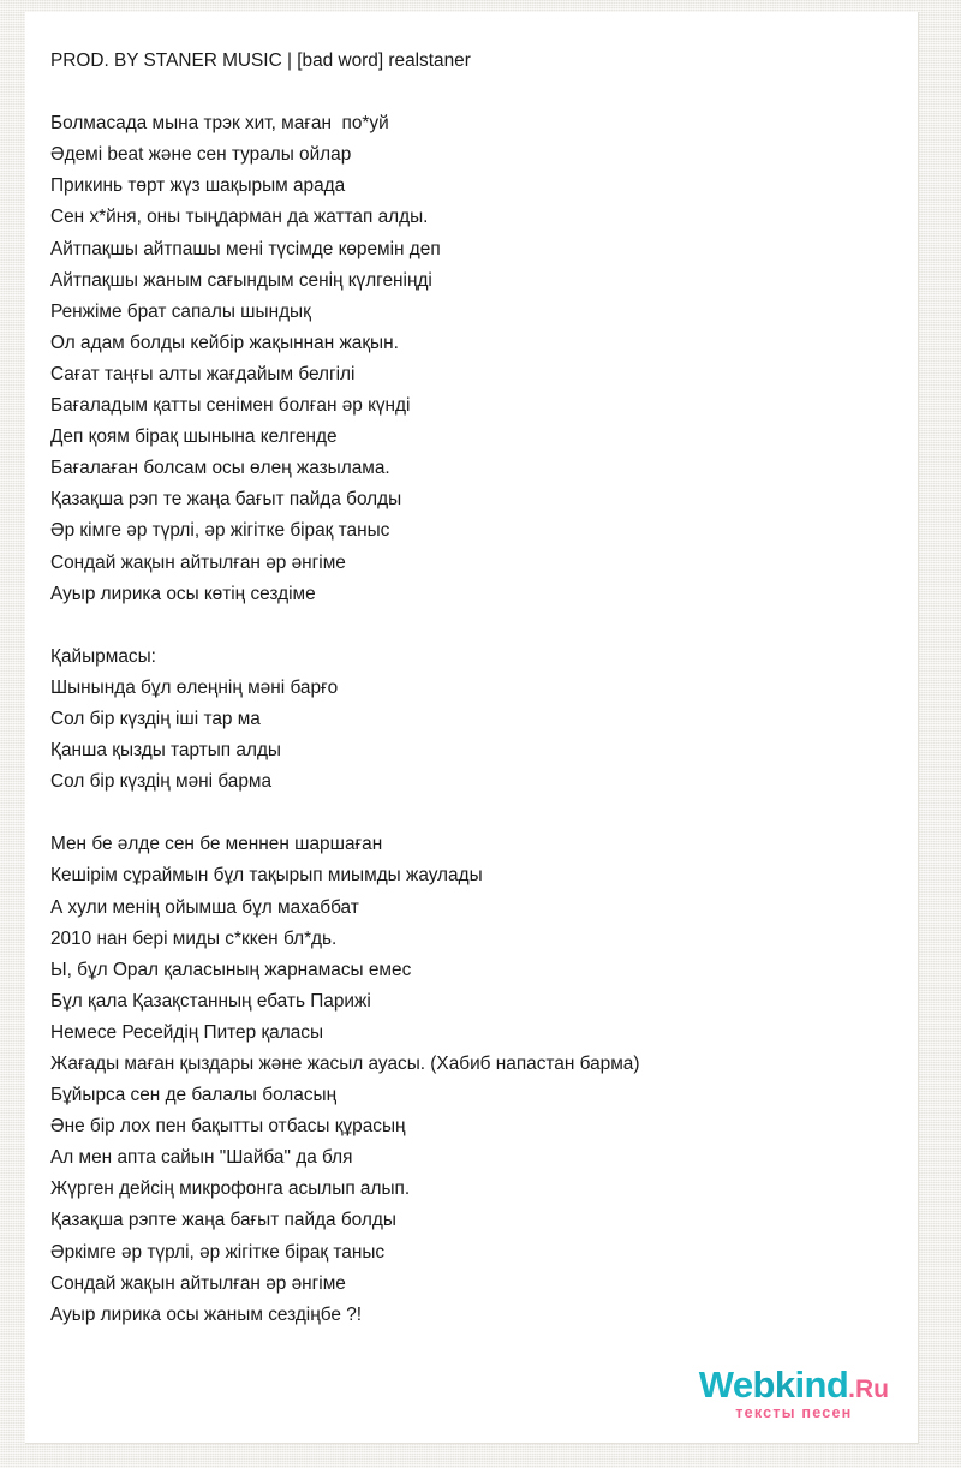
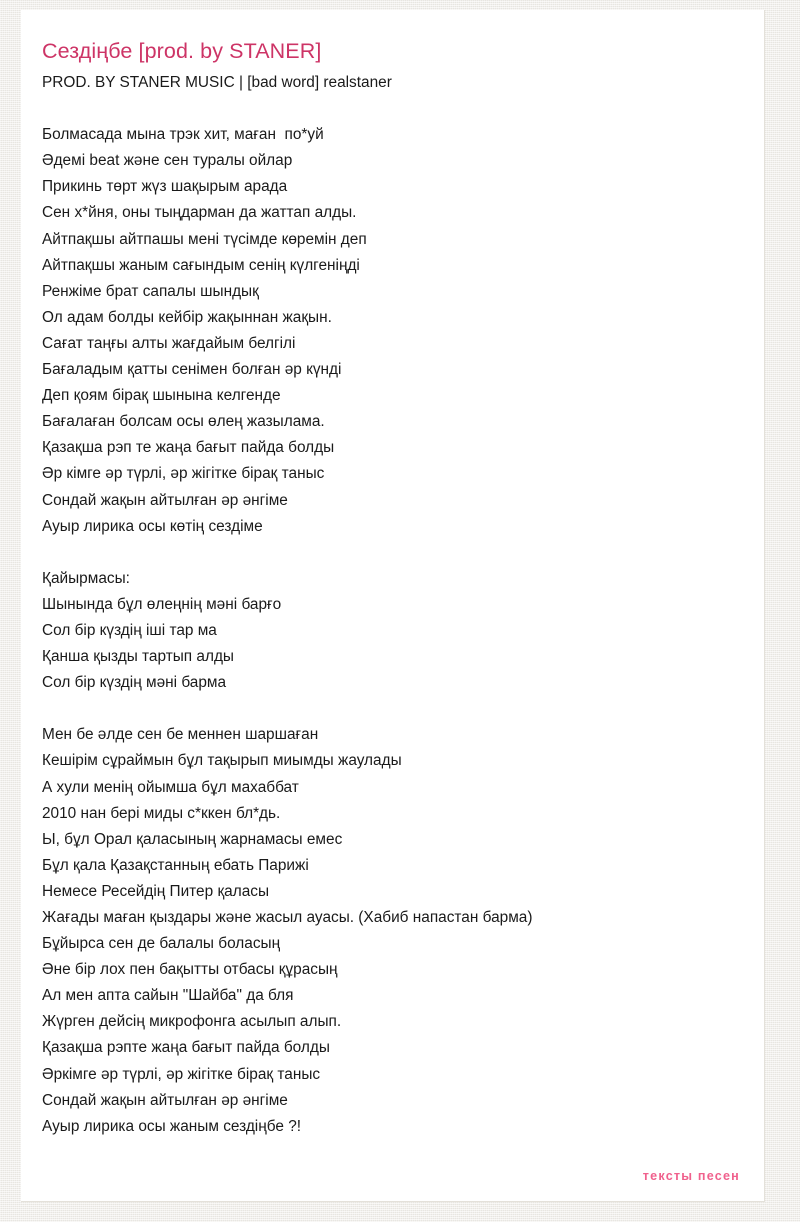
+ Сездіңбе [prod. by STANER]
  PROD. BY STANER MUSIC | [bad word] realstaner
  Болмасада мына трэк хит, маған по*уй
  Әдемі beat және сен туралы ойлар
  Прикинь төрт жүз шақырым арада
  Сен х*йня, оны тыңдарман да жаттап алды.
  Айтпақшы айтпашы мені түсімде көремін деп
  Айтпақшы жаным сағындым сенің күлгеніңді
  Ренжіме брат сапалы шындық
  Ол адам болды кейбір жақыннан жақын.
  Сағат таңғы алты жағдайым белгілі
  Бағаладым қатты сенімен болған әр күнді
  Деп қоям бірақ шынына келгенде
  Бағалаған болсам осы өлең жазылама.
  Қазақша рэп те жаңа бағыт пайда болды
  Әр кімге әр түрлі, әр жігітке бірақ таныс
  Сондай жақын айтылған әр әнгіме
  Ауыр лирика осы көтің сездіме
  Қайырмасы:
  Шынында бұл өлеңнің мәні барғо
  Сол бір күздің іші тар ма
  Қанша қызды тартып алды
  Сол бір күздің мәні барма
  Мен бе әлде сен бе меннен шаршаған
  Кешірім сұраймын бұл тақырып миымды жаулады
  А хули менің ойымша бұл махаббат
  2010 нан бері миды с*ккен бл*дь.
  Ы, бұл Орал қаласының жарнамасы емес
  Бұл қала Қазақстанның ебать Парижі
  Немесе Ресейдің Питер қаласы
  Жағады маған қыздары және жасыл ауасы. (Хабиб напастан барма)
  Бұйырса сен де балалы боласың
  Әне бір лох пен бақытты отбасы құрасың
  Ал мен апта сайын "Шайба" да бля
  Жүрген дейсің микрофонга асылып алып.
  Қазақша рэпте жаңа бағыт пайда болды
  Әркімге әр түрлі, әр жігітке бірақ таныс
  Сондай жақын айтылған әр әнгіме
  Ауыр лирика осы жаным сездіңбе ?!
- Webkind.Ru
  тексты песен
